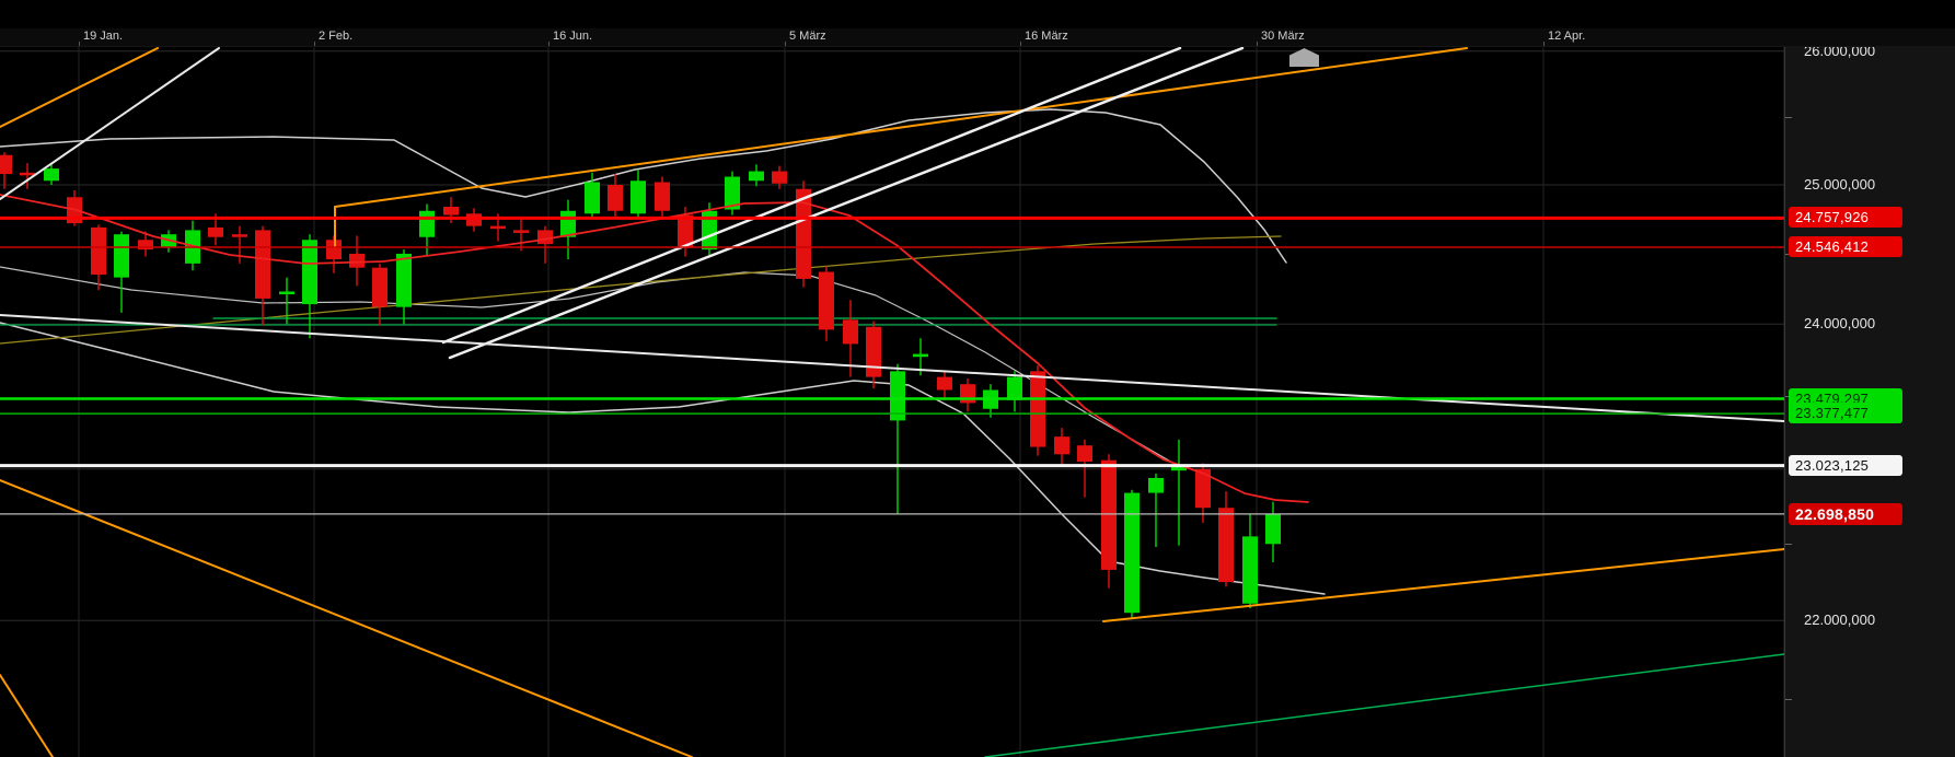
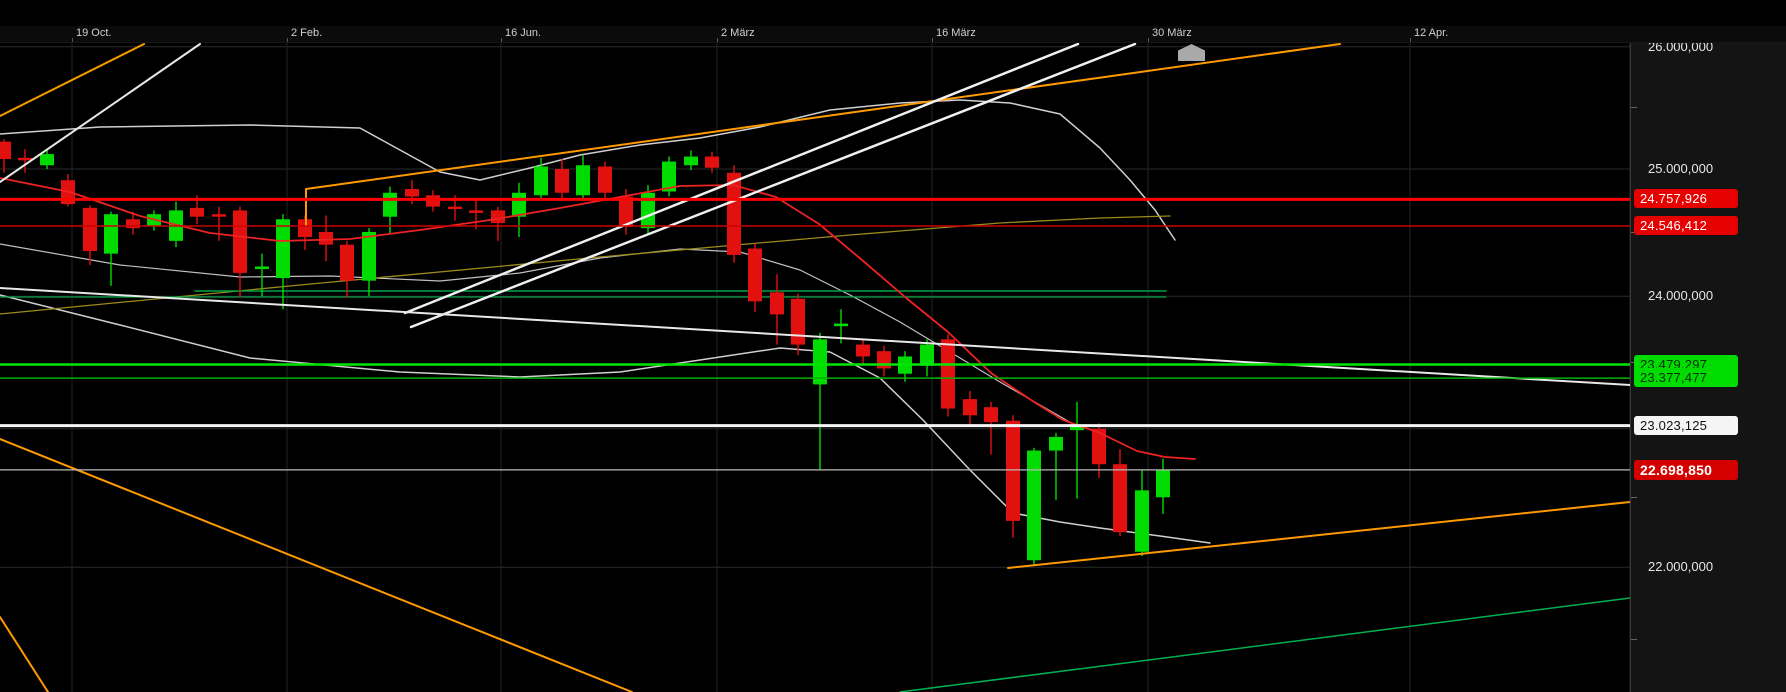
- 19 Jan.
+ 19 Oct.
  2 Feb.
  16 Jun.
- 5 März
+ 2 März
  16 März
  30 März
  12 Apr.
  26.000,000
  25.000,000
  24.000,000
  22.000,000
  24.757,926
  24.546,412
  23.479,297
  23.377,477
  23.023,125
  22.698,850
